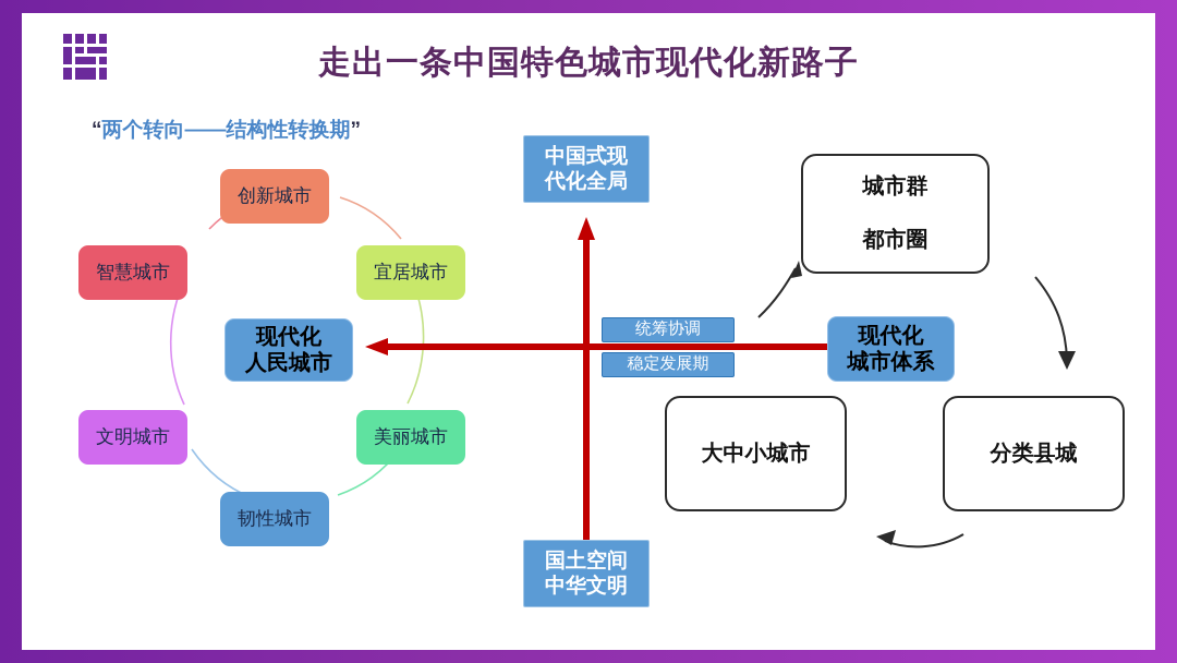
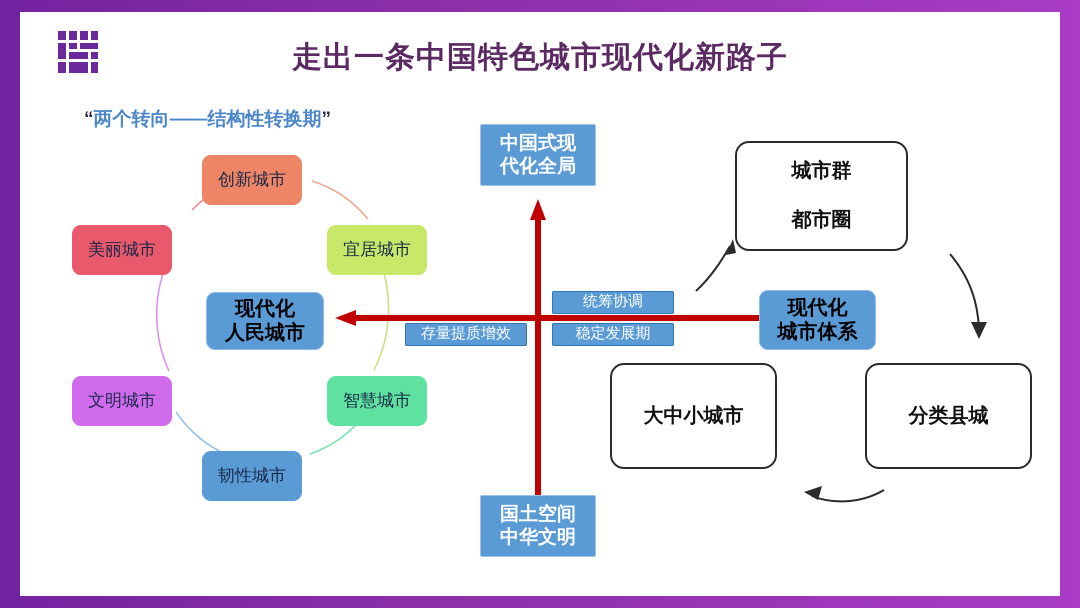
  走出一条中国特色城市现代化新路子
  “两个转向——结构性转换期”
  现代化
  人民城市
  创新城市
  宜居城市
- 美丽城市
+ 智慧城市
  韧性城市
  文明城市
- 智慧城市
+ 美丽城市
  中国式现
  代化全局
  国土空间
  中华文明
  统筹协调
+ 存量提质增效
  稳定发展期
  现代化
  城市体系
  城市群
  都市圈
  分类县城
  大中小城市
